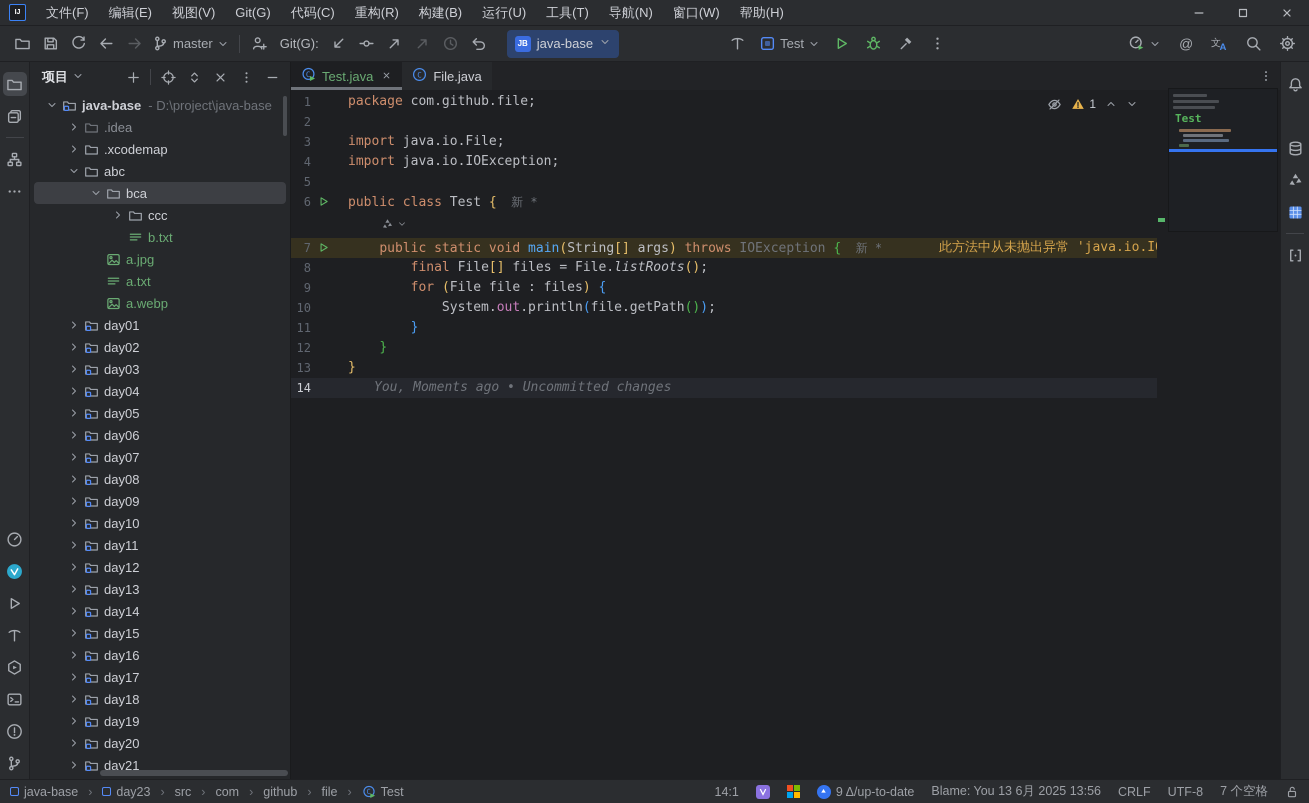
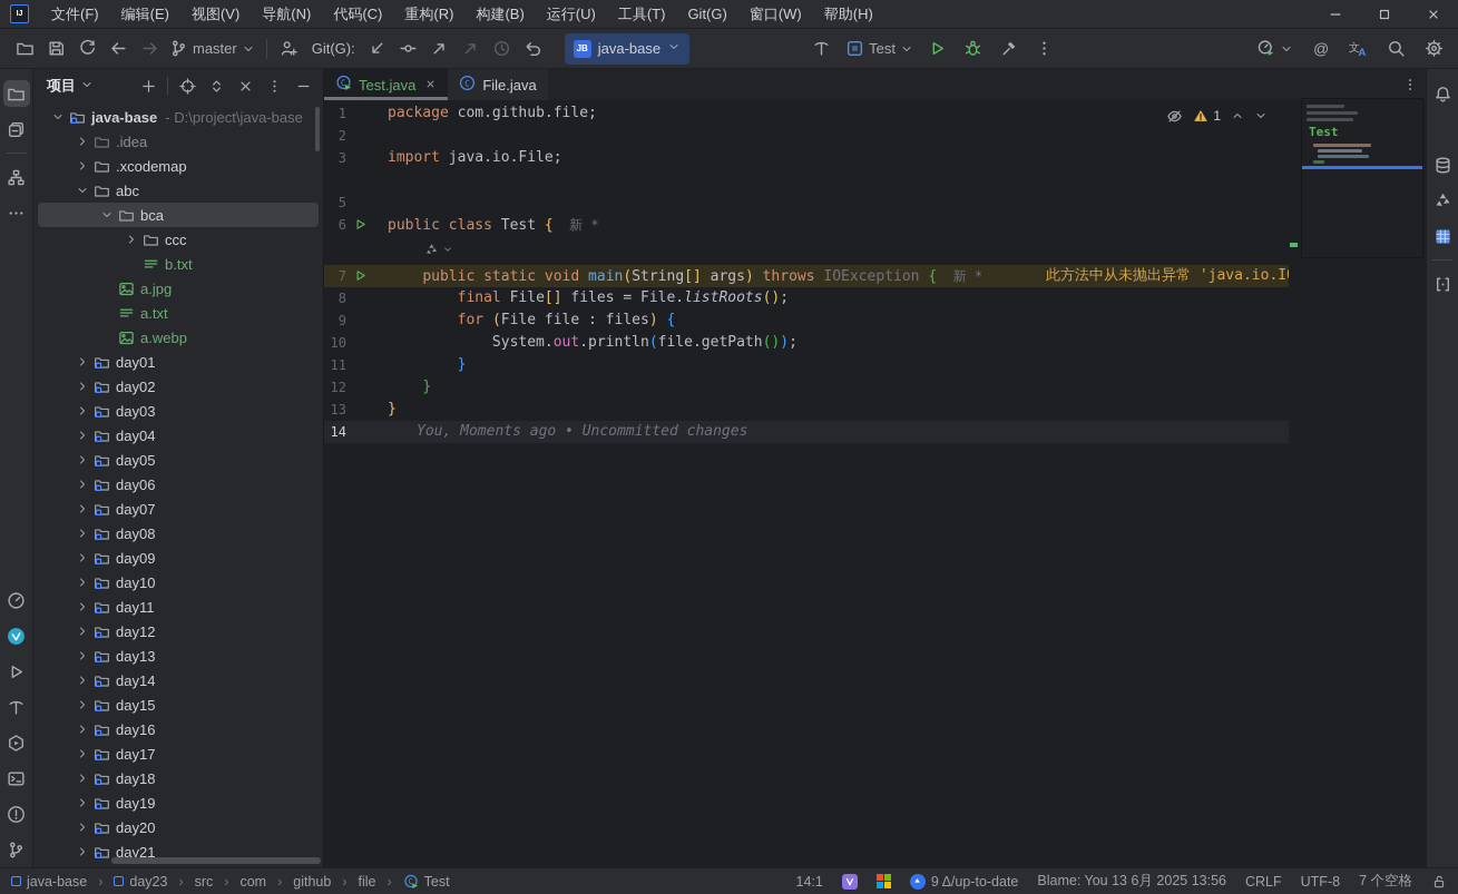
  文件(F)
  编辑(E)
  视图(V)
- Git(G)
+ 导航(N)
  代码(C)
  重构(R)
  构建(B)
  运行(U)
  工具(T)
- 导航(N)
+ Git(G)
  窗口(W)
  帮助(H)
  master
  Git(G):
  JB
  java-base
  Test
  @
  文
  A
  项目
  java-base
  - D:\project\java-base
  .idea
  .xcodemap
  abc
  bca
  ccc
  b.txt
  a.jpg
  a.txt
  a.webp
  day01
  day02
  day03
  day04
  day05
  day06
  day07
  day08
  day09
  day10
  day11
  day12
  day13
  day14
  day15
  day16
  day17
  day18
  day19
  day20
  day21
  C
  Test.java
  C
  File.java
  1
  package com.github.file;
  2
  3
  import java.io.File;
- 4
- import java.io.IOException;
  5
  6
  public class Test { 新 *
  7
  public static void main(String[] args) throws IOException { 新 *
  此方法中从未抛出异常 'java.io.I
  8
  final File[] files = File.listRoots();
  9
  for (File file : files) {
  10
  System.out.println(file.getPath());
  11
  }
  12
  }
  13
  }
  14
  You, Moments ago • Uncommitted changes
  1
  Test
  java-base
  ›
  day23
  ›
  src
  ›
  com
  ›
  github
  ›
  file
  ›
  C
  Test
  14:1
  9 Δ/up-to-date
  Blame: You 13 6月 2025 13:56
  CRLF
  UTF-8
  7 个空格
